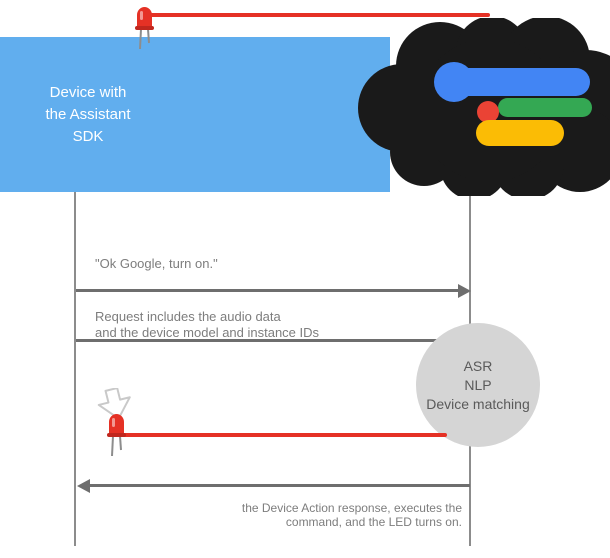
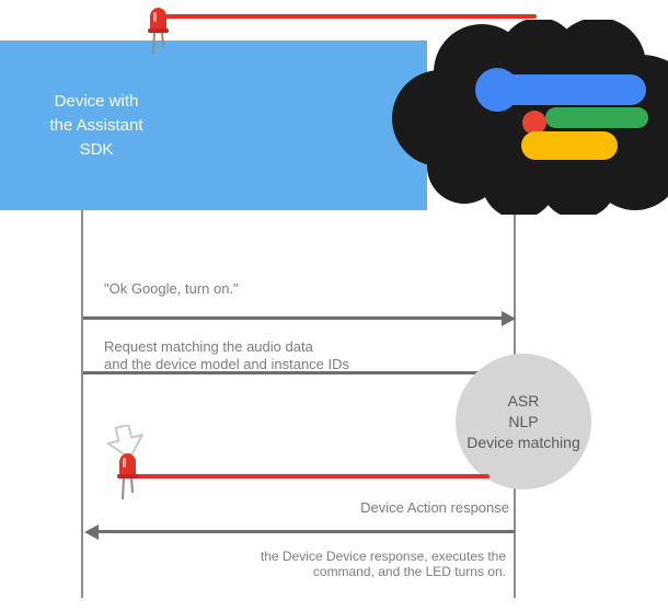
  Device with
  the Assistant
  SDK
  "Ok Google, turn on."
- Request includes the audio data
+ Request matching the audio data
  and the device model and instance IDs
+ Device Action response
  ASR
  NLP
  Device matching
- the Device Action response, executes the
+ the Device Device response, executes the
  command, and the LED turns on.
